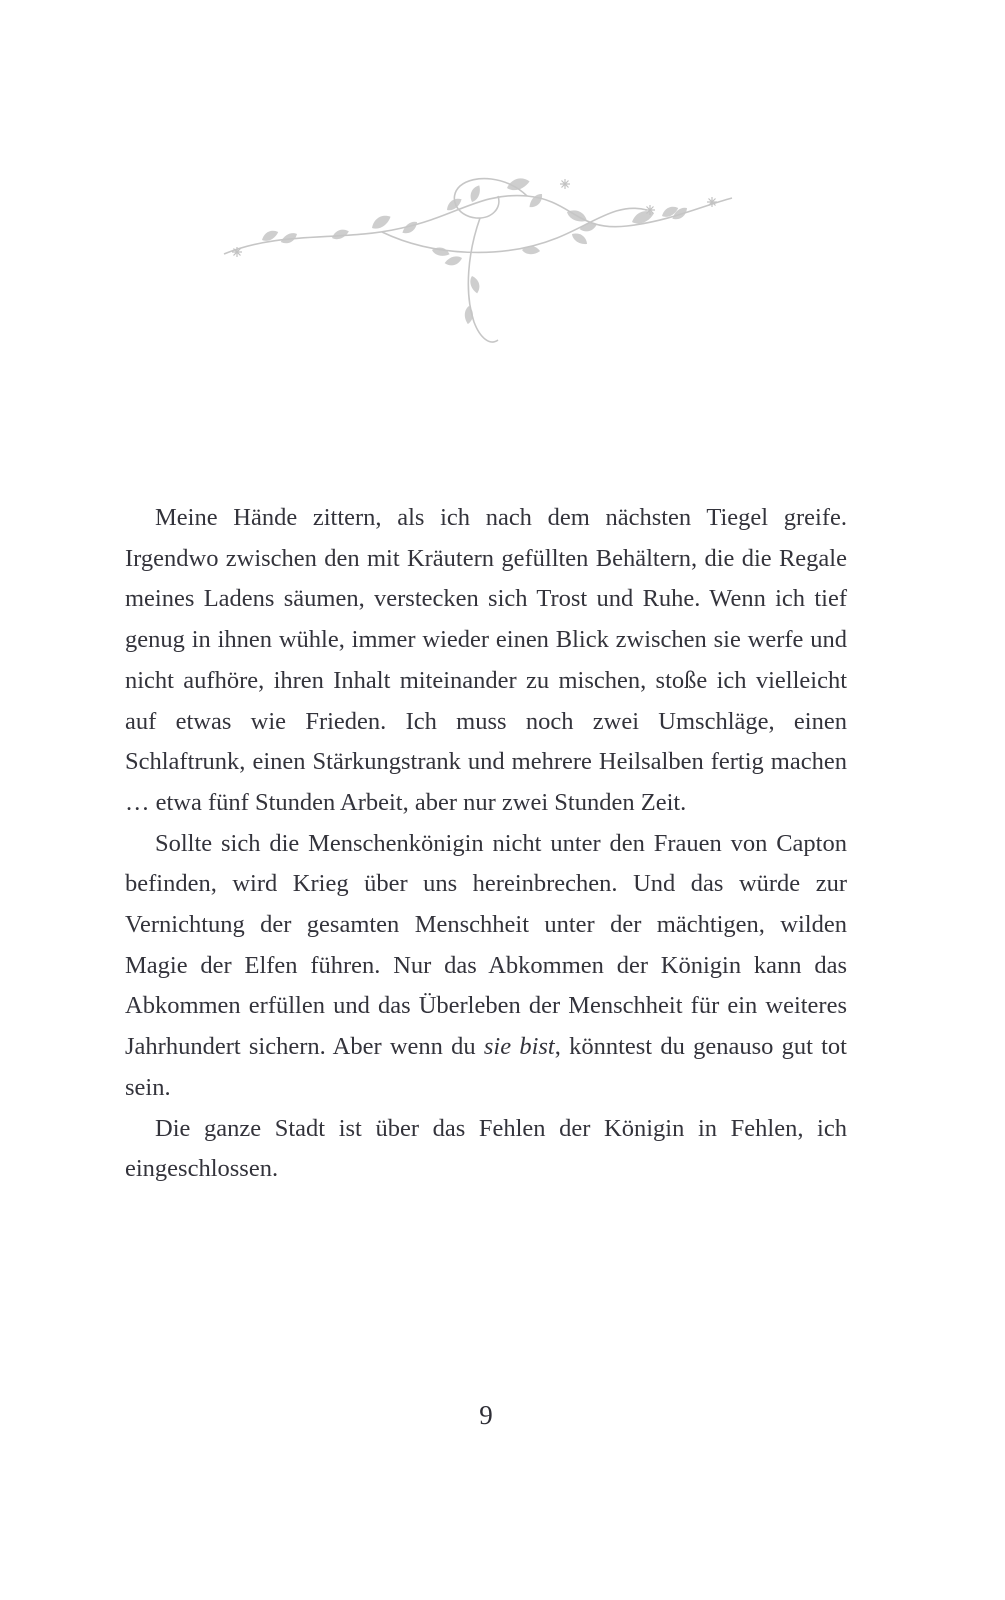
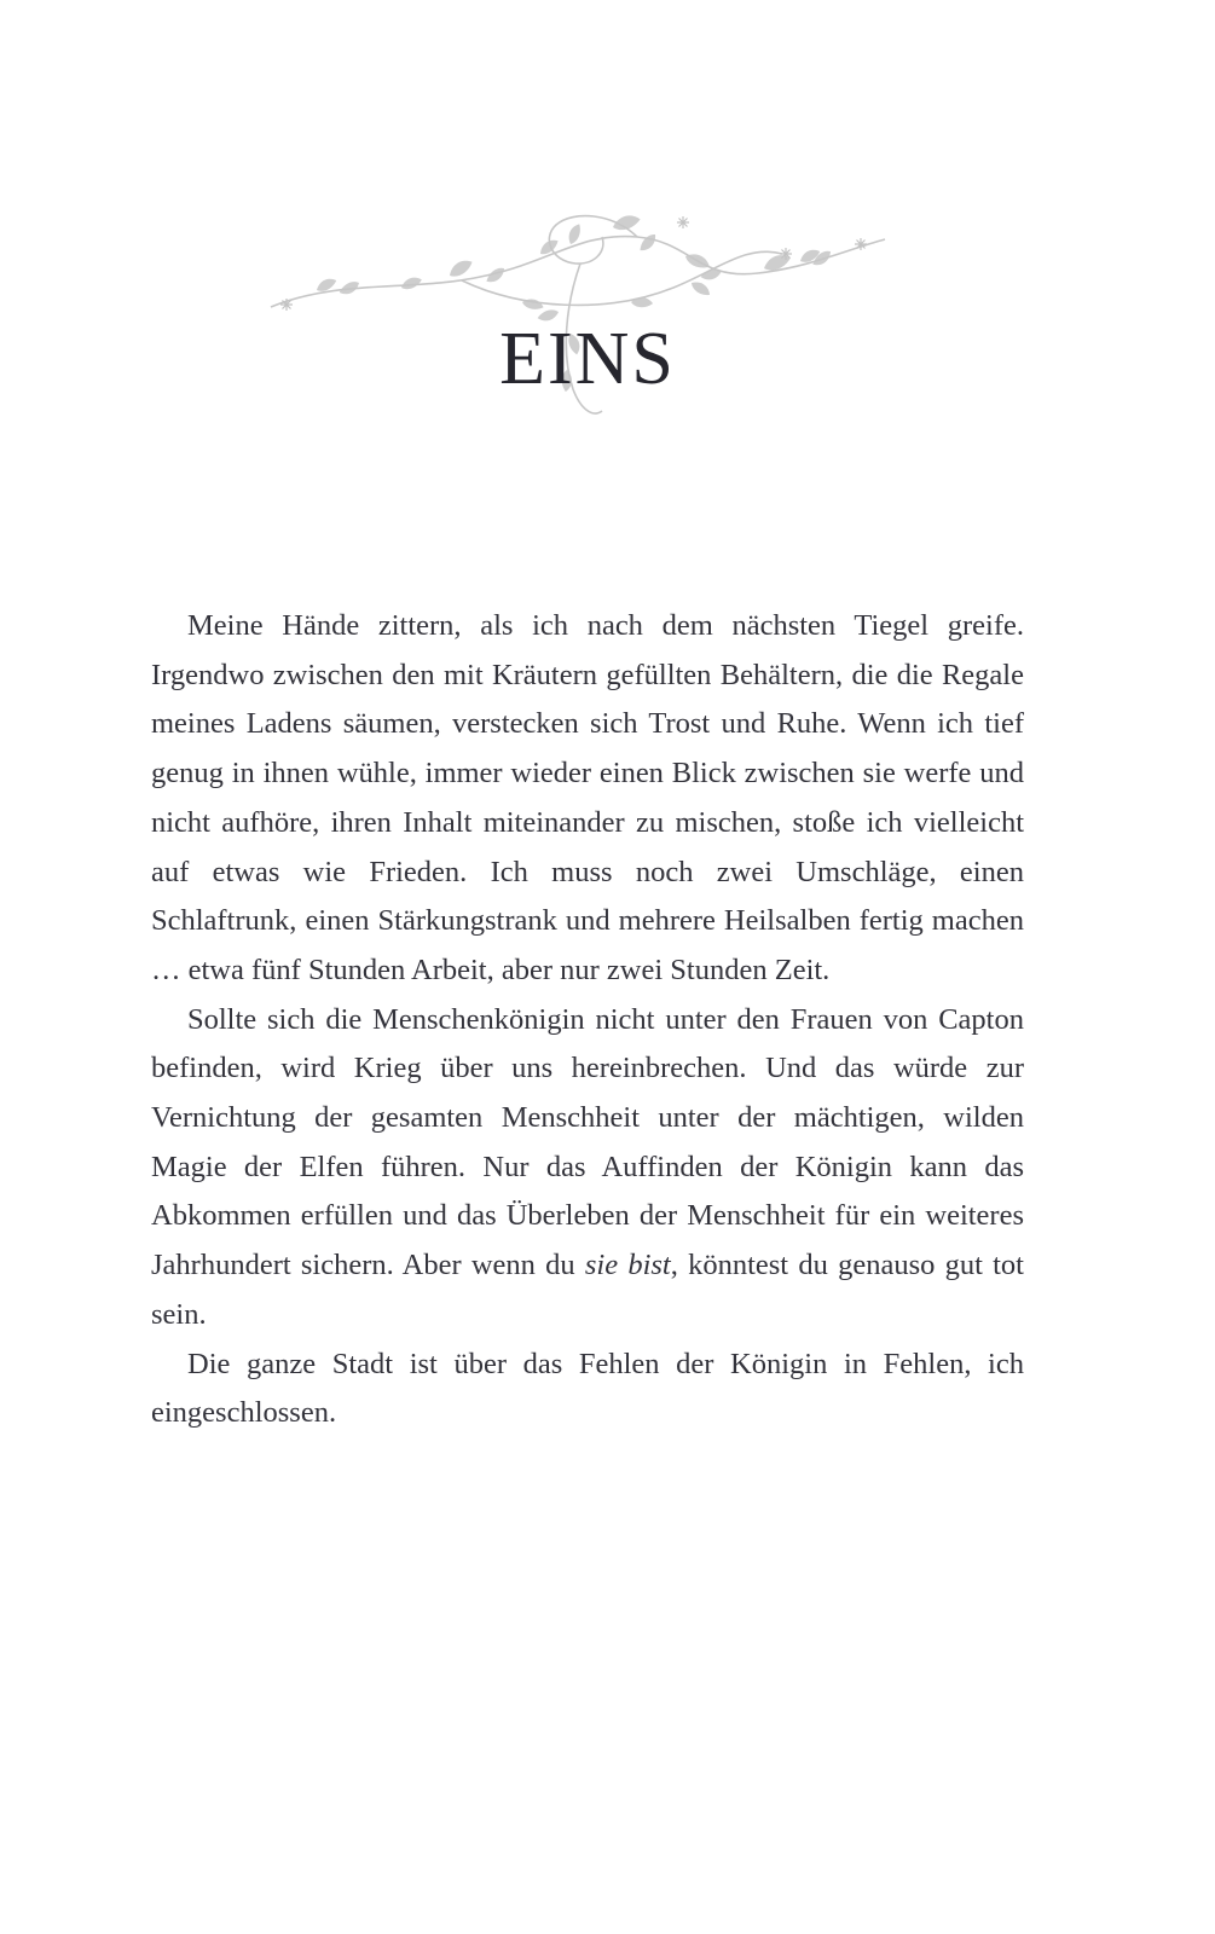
+ EINS
  Meine Hände zittern, als ich nach dem nächsten Tiegel greife. Irgendwo zwischen den mit Kräutern gefüllten Behältern, die die Regale meines Ladens säumen, verstecken sich Trost und Ruhe. Wenn ich tief genug in ihnen wühle, immer wieder einen Blick zwischen sie werfe und nicht aufhöre, ihren Inhalt miteinander zu mischen, stoße ich vielleicht auf etwas wie Frieden. Ich muss noch zwei Umschläge, einen Schlaftrunk, einen Stärkungstrank und mehrere Heilsalben fertig machen … etwa fünf Stunden Arbeit, aber nur zwei Stunden Zeit.
- Sollte sich die Menschenkönigin nicht unter den Frauen von Capton befinden, wird Krieg über uns hereinbrechen. Und das würde zur Vernichtung der gesamten Menschheit unter der mächtigen, wilden Magie der Elfen führen. Nur das Abkommen der Königin kann das Abkommen erfüllen und das Überleben der Menschheit für ein weiteres Jahrhundert sichern. Aber wenn du sie bist, könntest du genauso gut tot sein.
+ Sollte sich die Menschenkönigin nicht unter den Frauen von Capton befinden, wird Krieg über uns hereinbrechen. Und das würde zur Vernichtung der gesamten Menschheit unter der mächtigen, wilden Magie der Elfen führen. Nur das Auffinden der Königin kann das Abkommen erfüllen und das Überleben der Menschheit für ein weiteres Jahrhundert sichern. Aber wenn du sie bist, könntest du genauso gut tot sein.
  Die ganze Stadt ist über das Fehlen der Königin in Fehlen, ich eingeschlossen.
- 9
